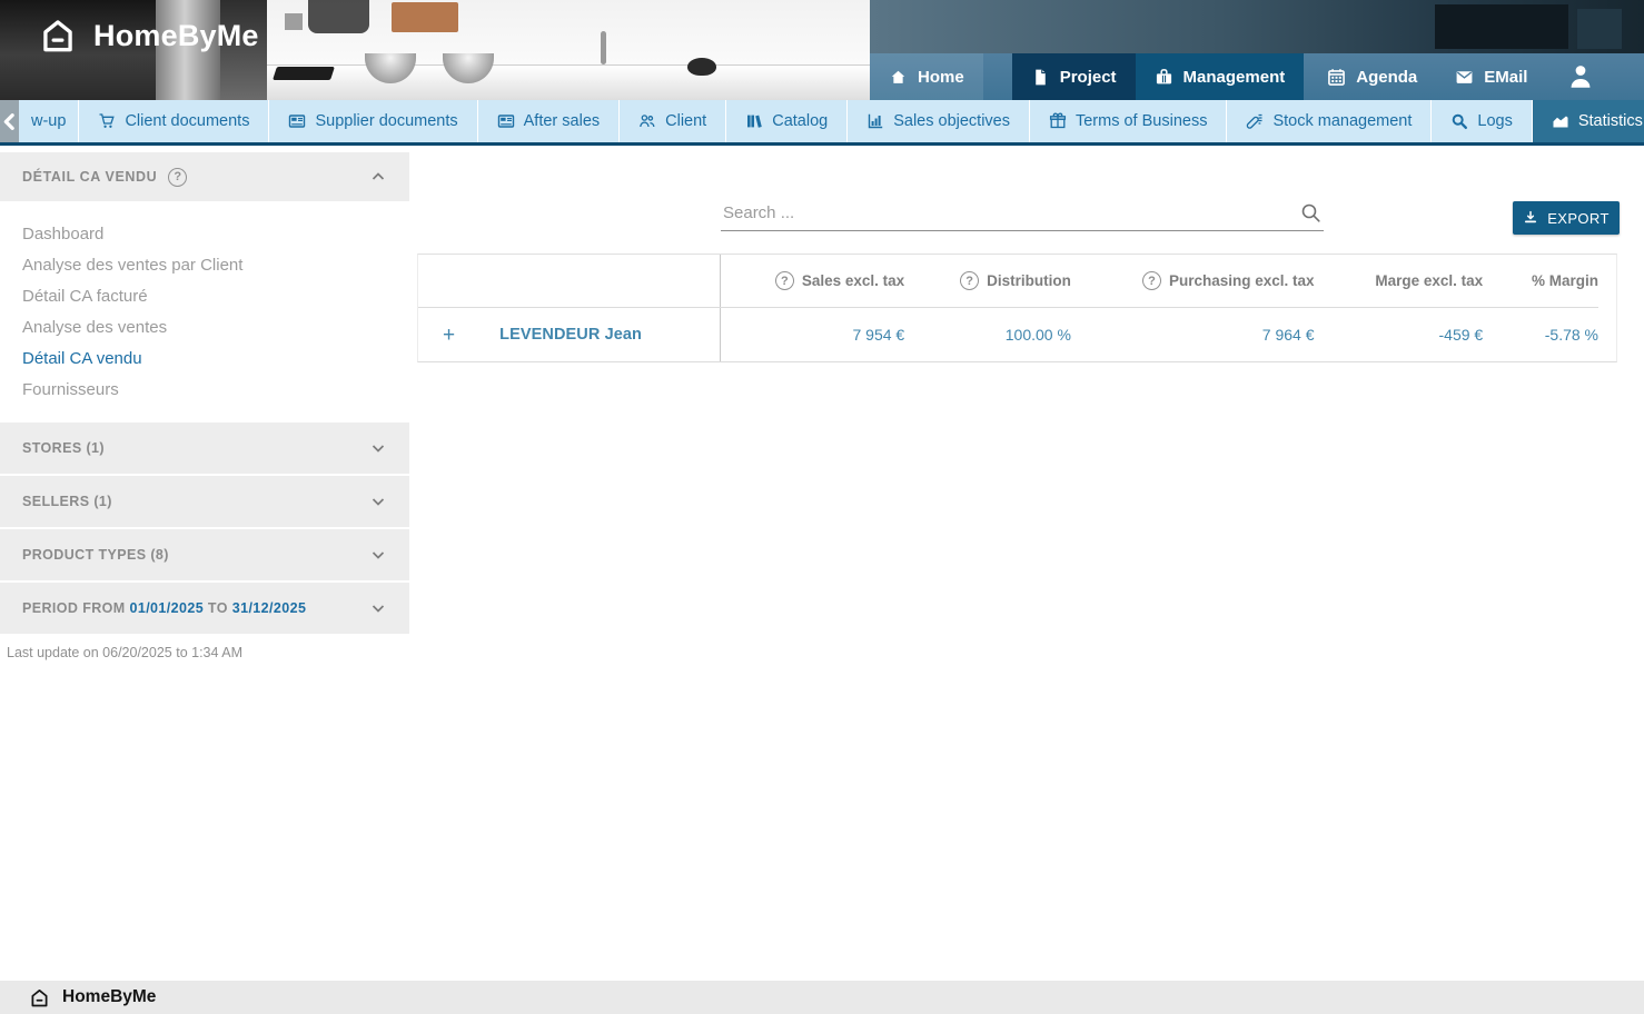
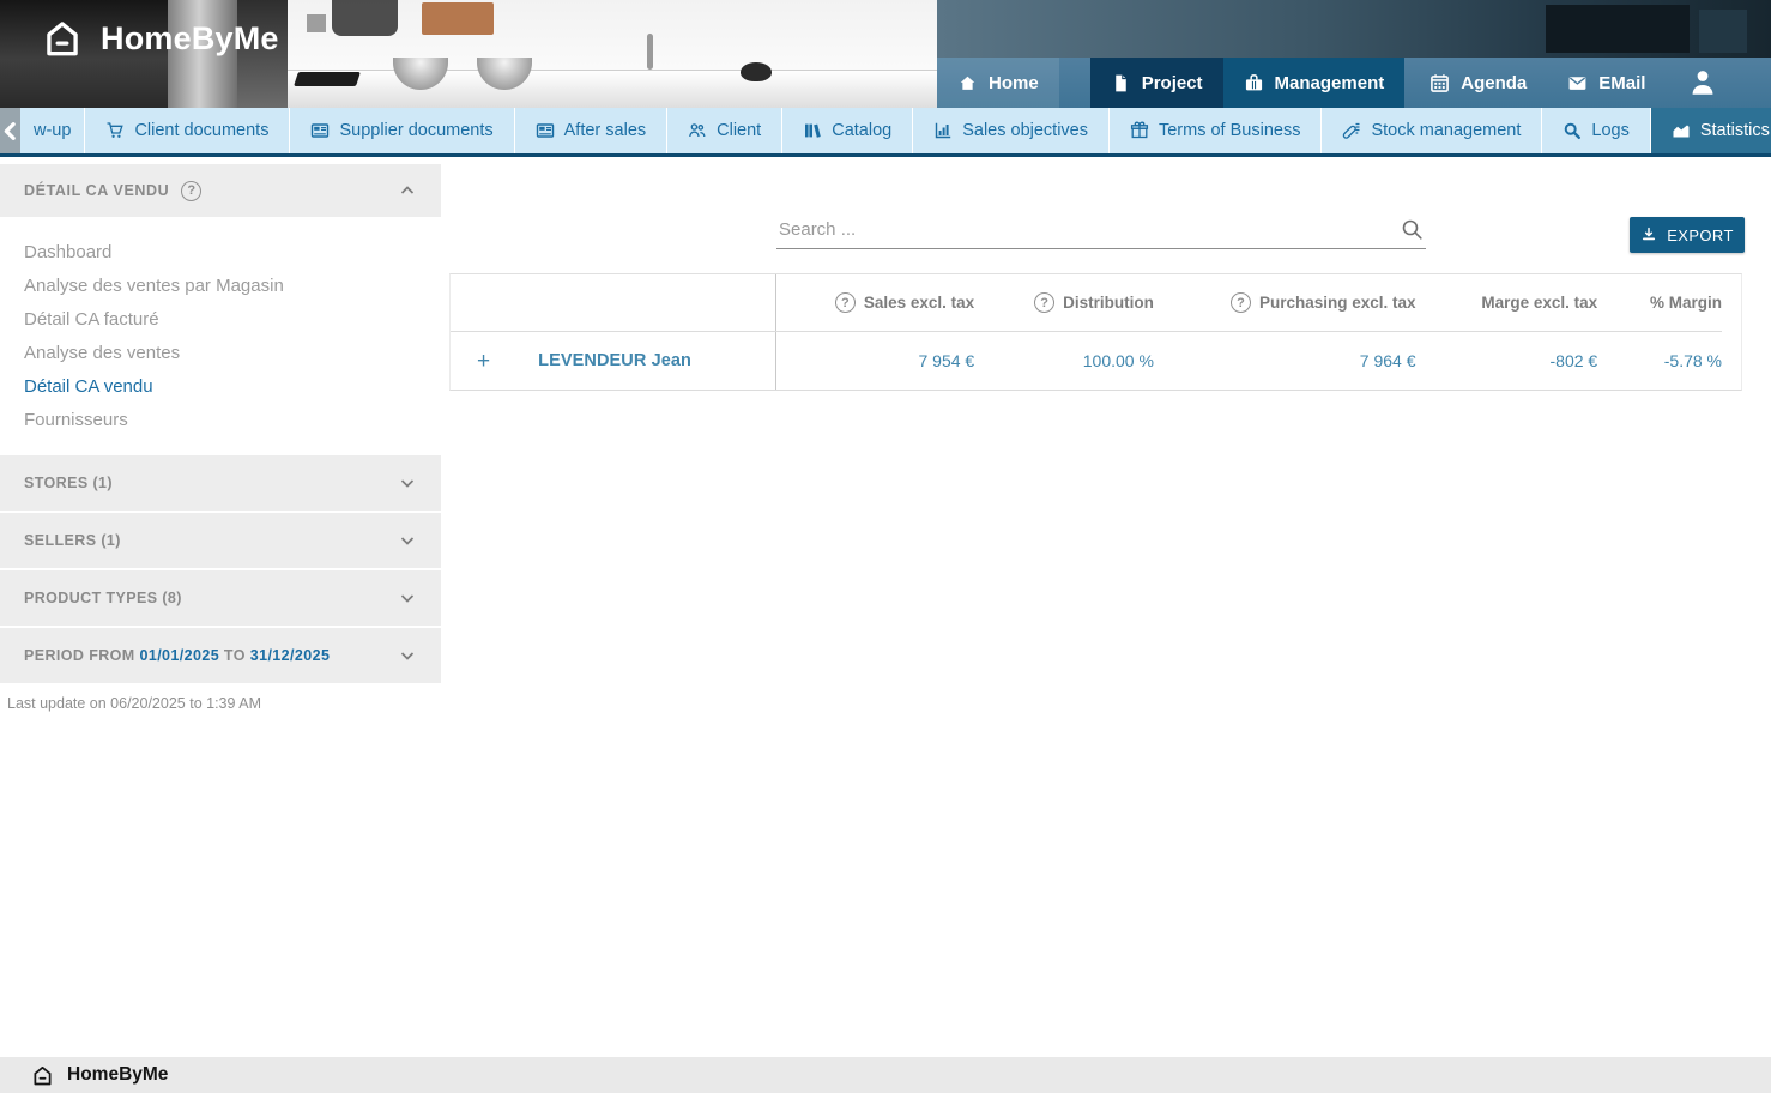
  HomeByMe
  Home
  Project
  Management
  Agenda
  EMail
  w-up
  Client documents
  Supplier documents
  After sales
  Client
  Catalog
  Sales objectives
  Terms of Business
  Stock management
  Logs
  Statistics
  DÉTAIL CA VENDU
  ?
  Dashboard
- Analyse des ventes par Client
+ Analyse des ventes par Magasin
  Détail CA facturé
  Analyse des ventes
  Détail CA vendu
  Fournisseurs
  STORES (1)
  SELLERS (1)
  PRODUCT TYPES (8)
  PERIOD FROM 01/01/2025 TO 31/12/2025
- Last update on 06/20/2025 to 1:34 AM
+ Last update on 06/20/2025 to 1:39 AM
  Search ...
  EXPORT
  ?
  Sales excl. tax
  ?
  Distribution
  ?
  Purchasing excl. tax
  Marge excl. tax
  % Margin
  +
  LEVENDEUR Jean
  7 954 €
  100.00 %
  7 964 €
- -459 €
+ -802 €
  -5.78 %
  HomeByMe
